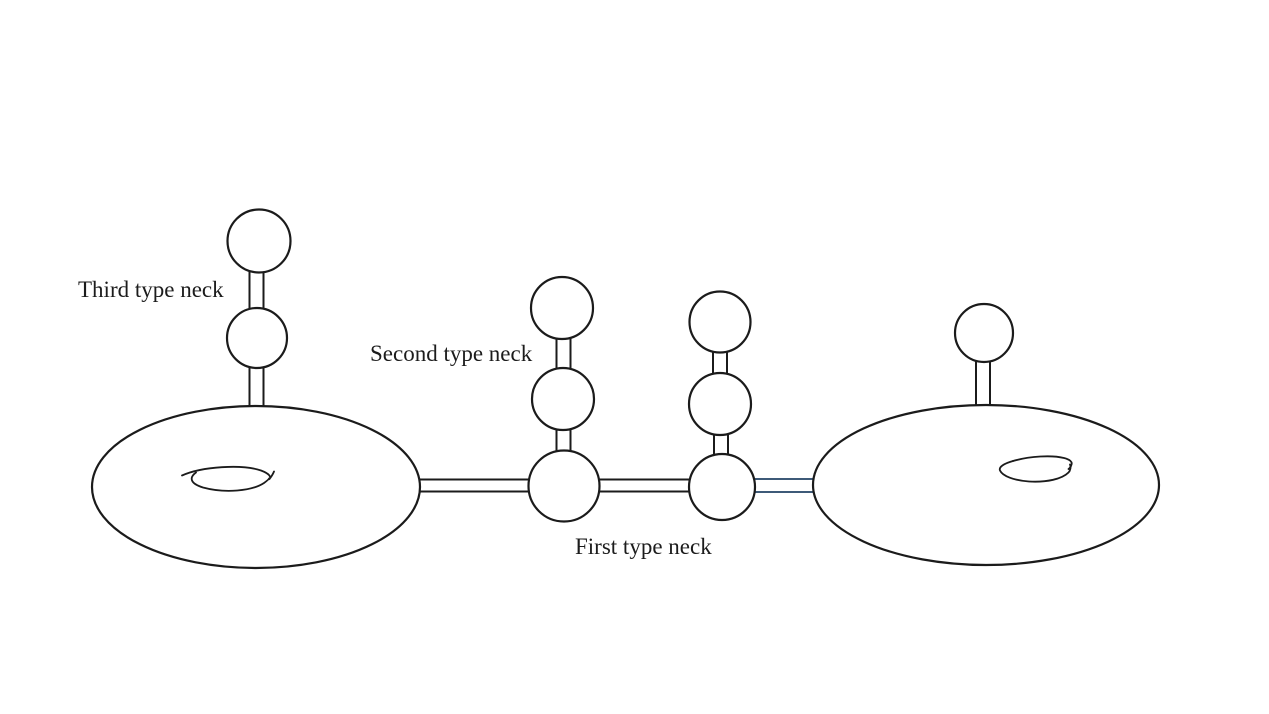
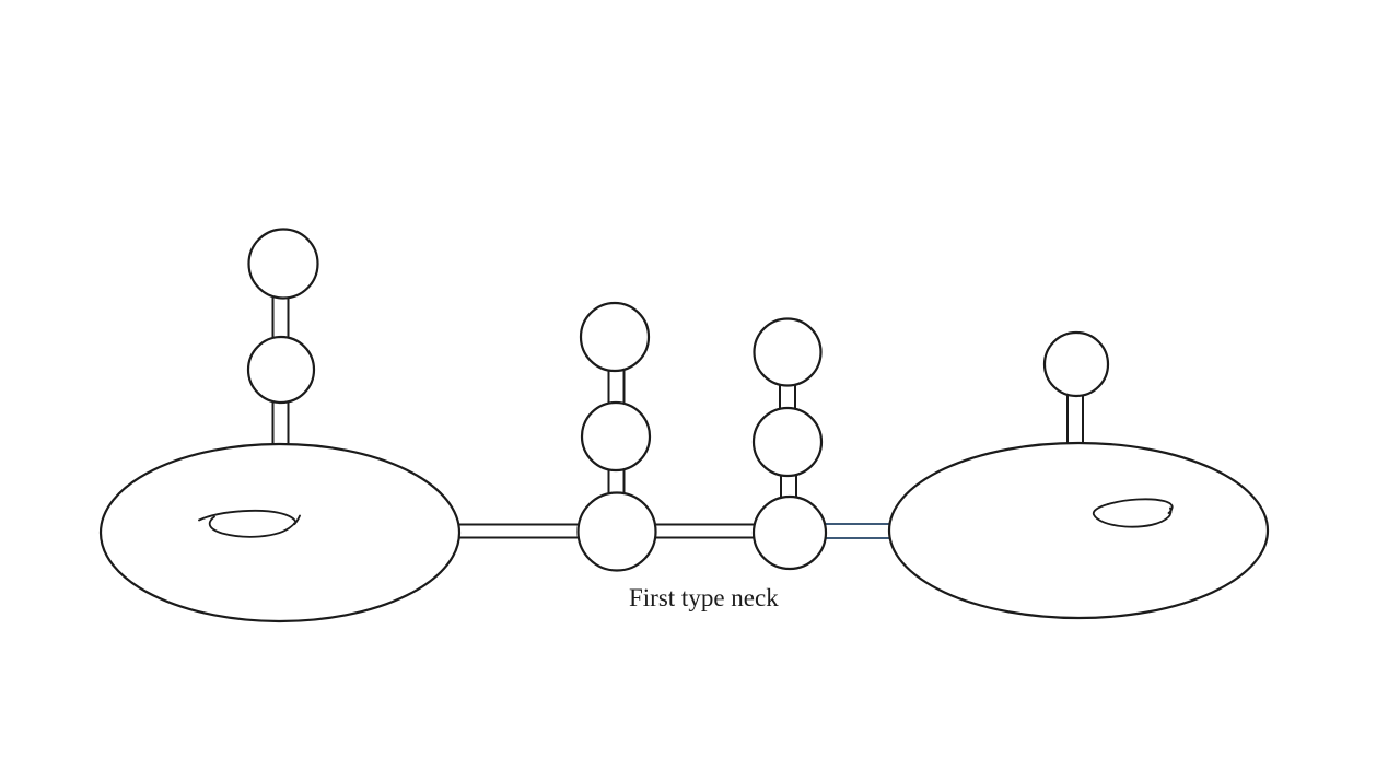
- Third type neck
- Second type neck
  First type neck
